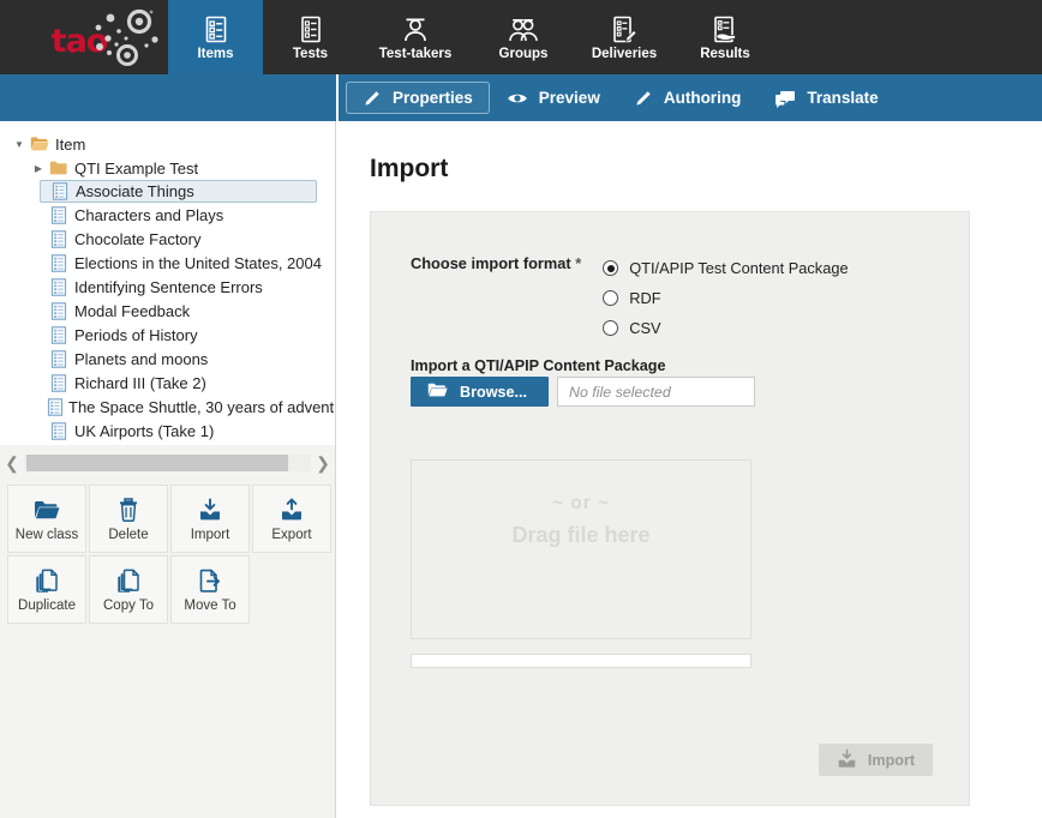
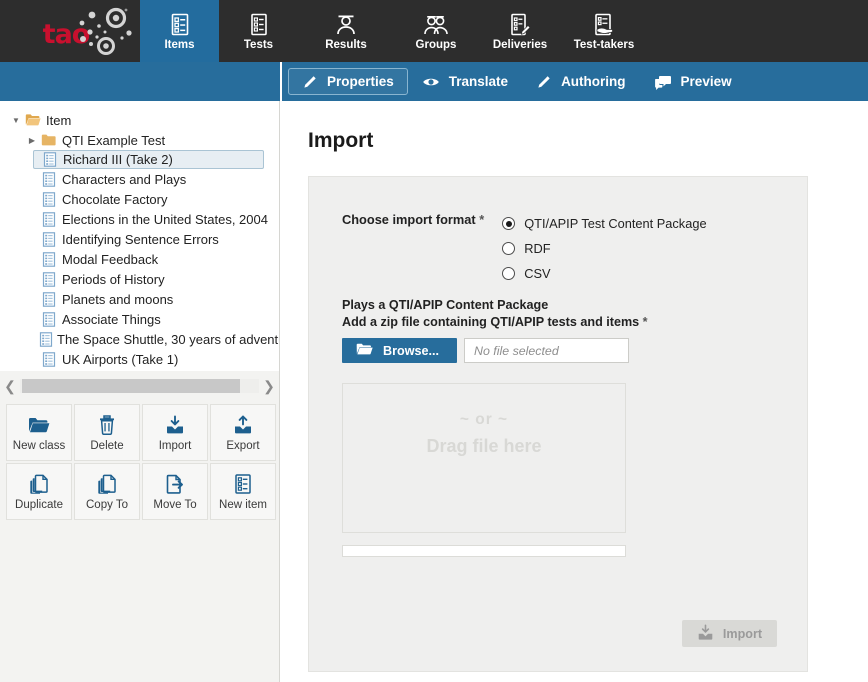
  tao
  Items
  Tests
- Test-takers
+ Results
  Groups
  Deliveries
- Results
+ Test-takers
  Properties
- Preview
+ Translate
  Authoring
- Translate
+ Preview
  ▼
  Item
  ▶
  QTI Example Test
- Associate Things
+ Richard III (Take 2)
  Characters and Plays
  Chocolate Factory
  Elections in the United States, 2004
  Identifying Sentence Errors
  Modal Feedback
  Periods of History
  Planets and moons
- Richard III (Take 2)
+ Associate Things
  The Space Shuttle, 30 years of advent
  UK Airports (Take 1)
  ❮
  ❯
  New class
  Delete
  Import
  Export
  Duplicate
  Copy To
  Move To
+ New item
  Import
  Choose import format *
  QTI/APIP Test Content Package
  RDF
  CSV
- Import a QTI/APIP Content Package
+ Plays a QTI/APIP Content Package
+ Add a zip file containing QTI/APIP tests and items *
  Browse...
  No file selected
  ~ or ~
  Drag file here
  Import
